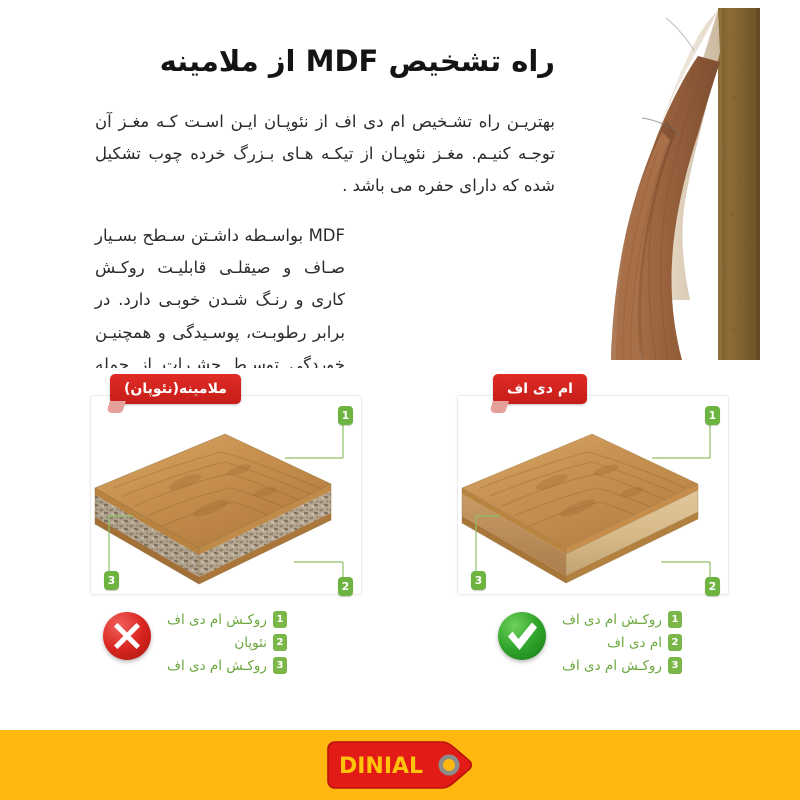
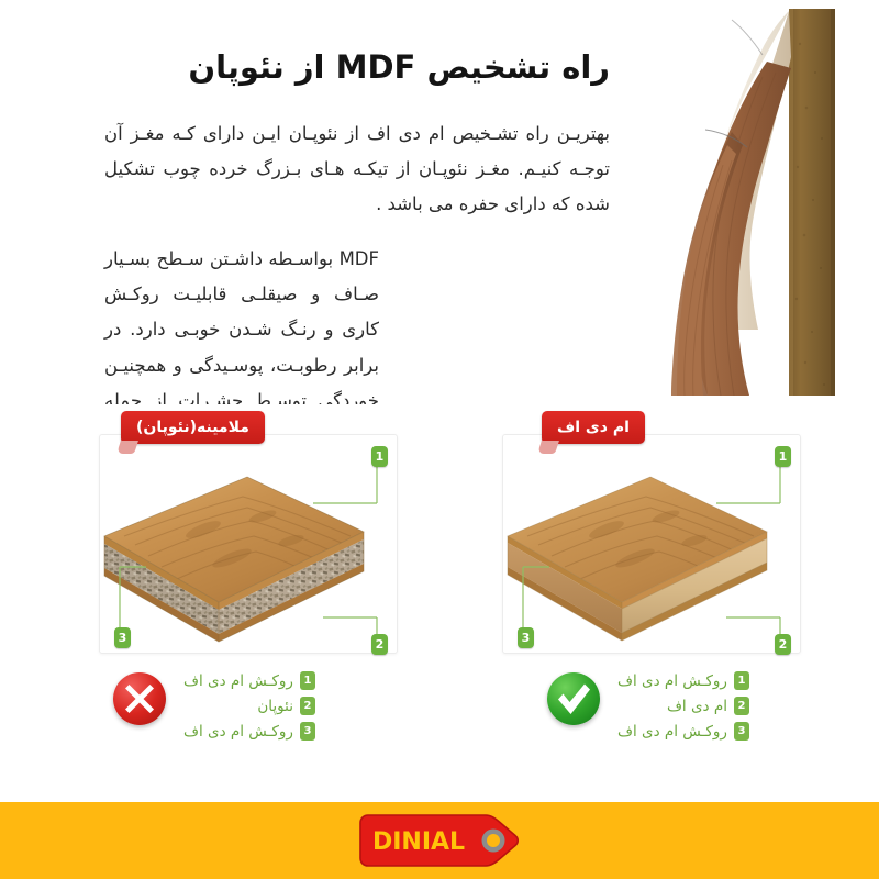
- راه تشخیص MDF از ملامینه
+ راه تشخیص MDF از نئوپان
- بهتریـن راه تشـخیص ام دی اف از نئوپـان ایـن اسـت کـه مغـز آن توجـه کنیـم. مغـز نئوپـان از تیکـه هـای بـزرگ خرده چوب تشکیل شده که دارای حفره می باشد .
+ بهتریـن راه تشـخیص ام دی اف از نئوپـان ایـن دارای کـه مغـز آن توجـه کنیـم. مغـز نئوپـان از تیکـه هـای بـزرگ خرده چوب تشکیل شده که دارای حفره می باشد .
  MDF بواسـطه داشـتن سـطح بسـیار صـاف و صیقلـی قابلیـت روکـش کاری و رنـگ شـدن خوبـی دارد. در برابر رطوبـت، پوسـیدگی و همچنیـن خوردگی توسط حشرات از جمله
  ملامینه(نئوپان)
  1
  2
  3
  1
  روکـش ام دی اف
  2
  نئوپان
  3
  روکـش ام دی اف
  ام دی اف
  1
  2
  3
  1
  روکـش ام دی اف
  2
  ام دی اف
  3
  روکـش ام دی اف
  DINIAL
